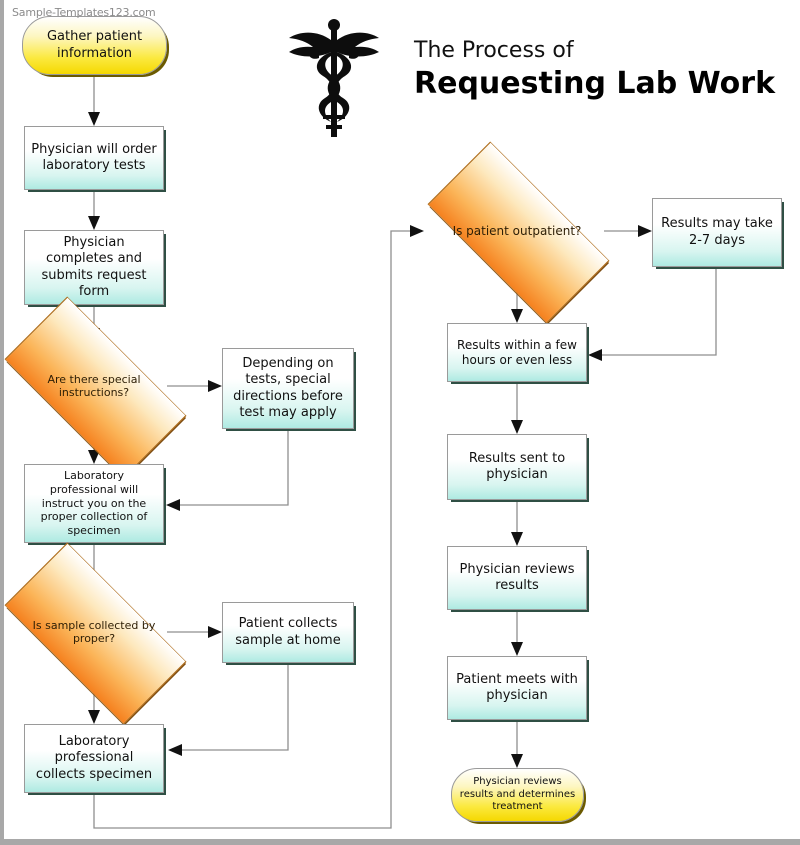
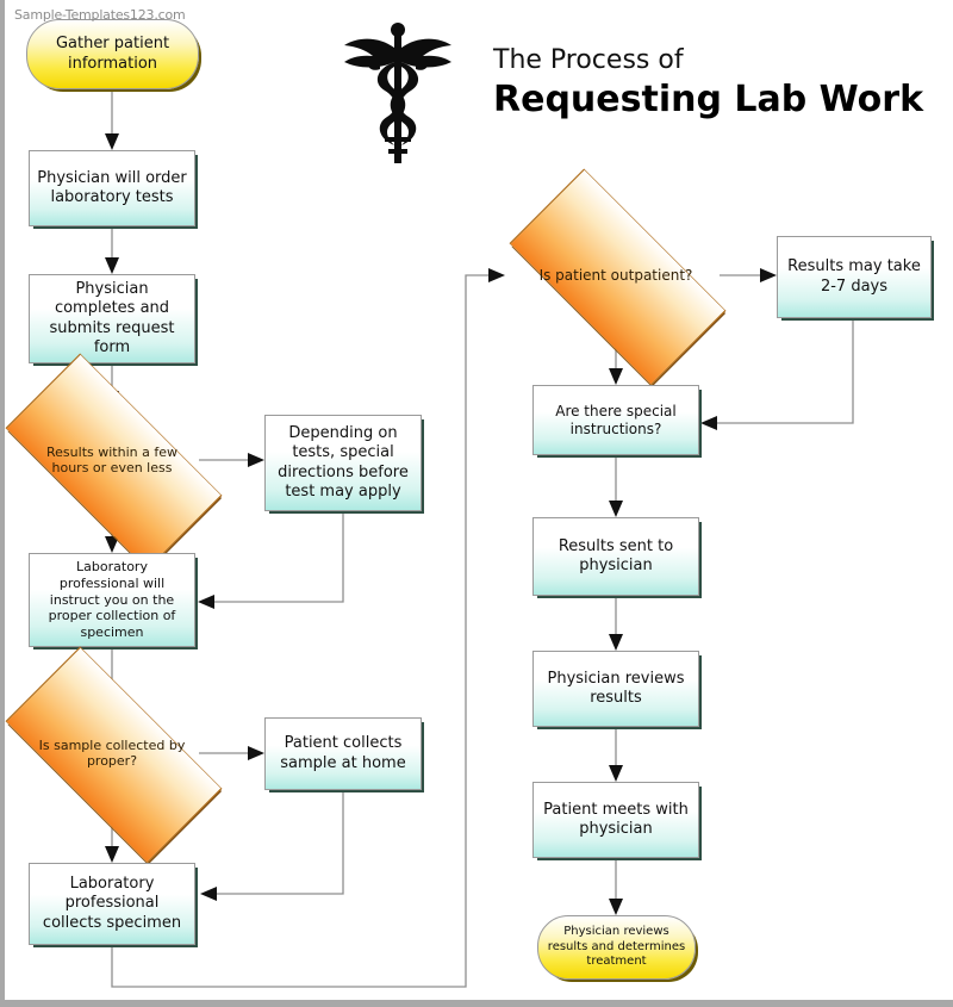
  Sample-Templates123.com
  The Process of
  Requesting Lab Work
  Gather patient information
  Physician will order laboratory tests
  Physician completes and submits request form
- Are there special instructions?
+ Results within a few hours or even less
  Depending on tests, special directions before test may apply
  Laboratory professional will instruct you on the proper collection of specimen
  Is sample collected by proper?
  Patient collects sample at home
  Laboratory professional collects specimen
  Is patient outpatient?
  Results may take 2-7 days
- Results within a few hours or even less
+ Are there special instructions?
  Results sent to physician
  Physician reviews results
  Patient meets with physician
  Physician reviews results and determines treatment
